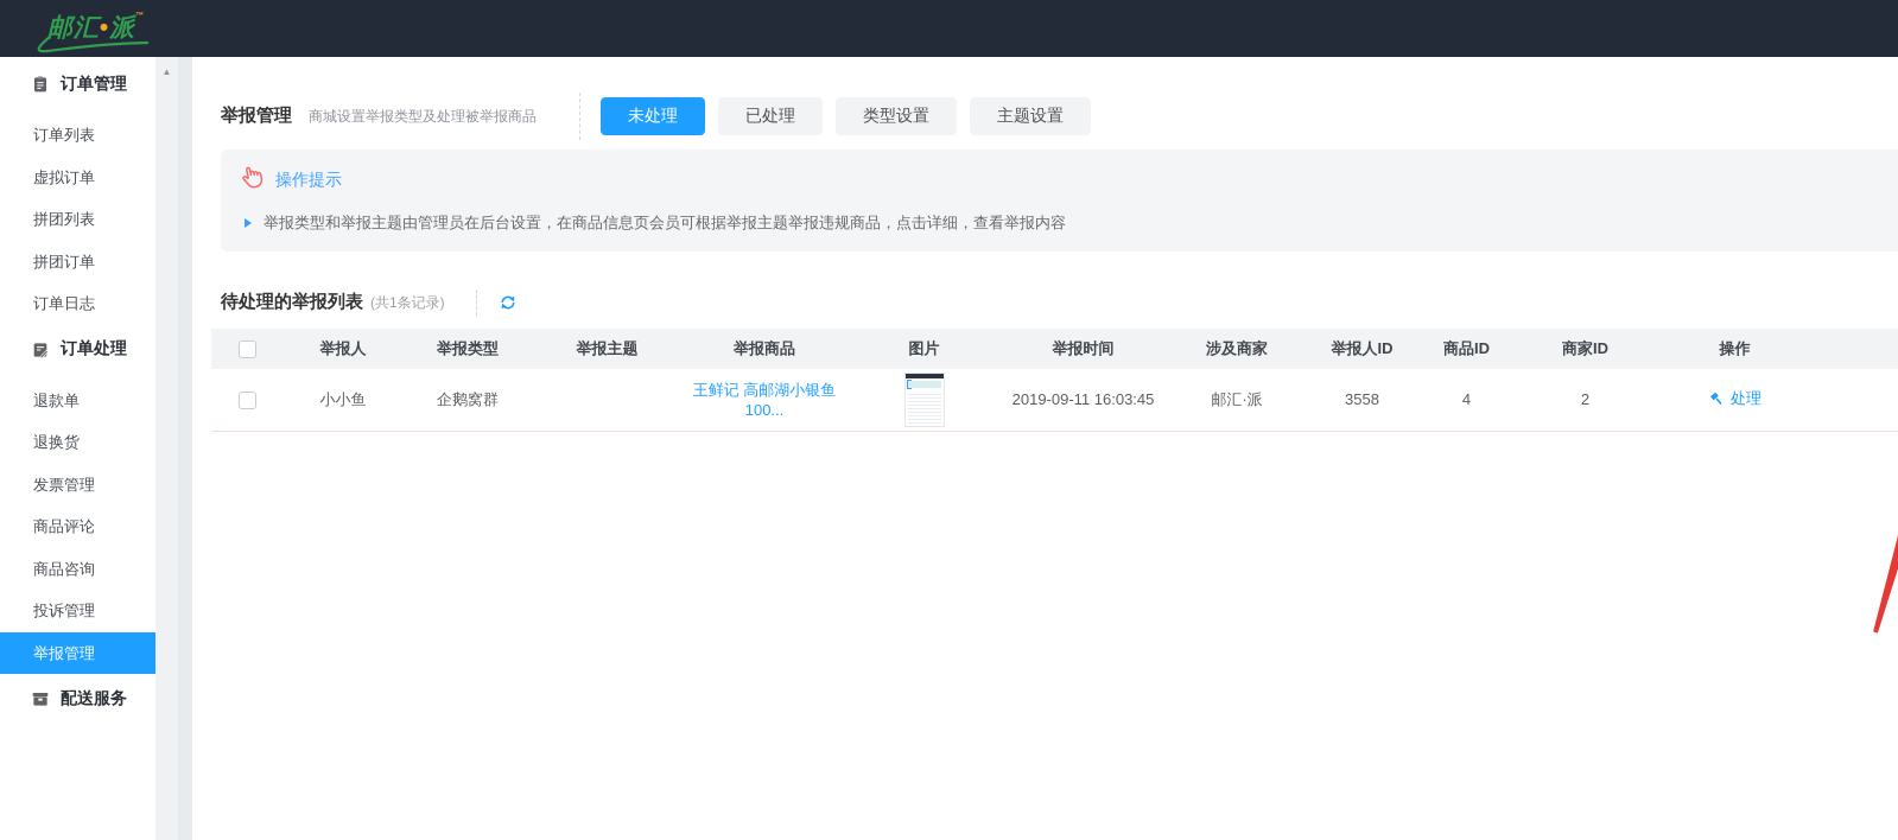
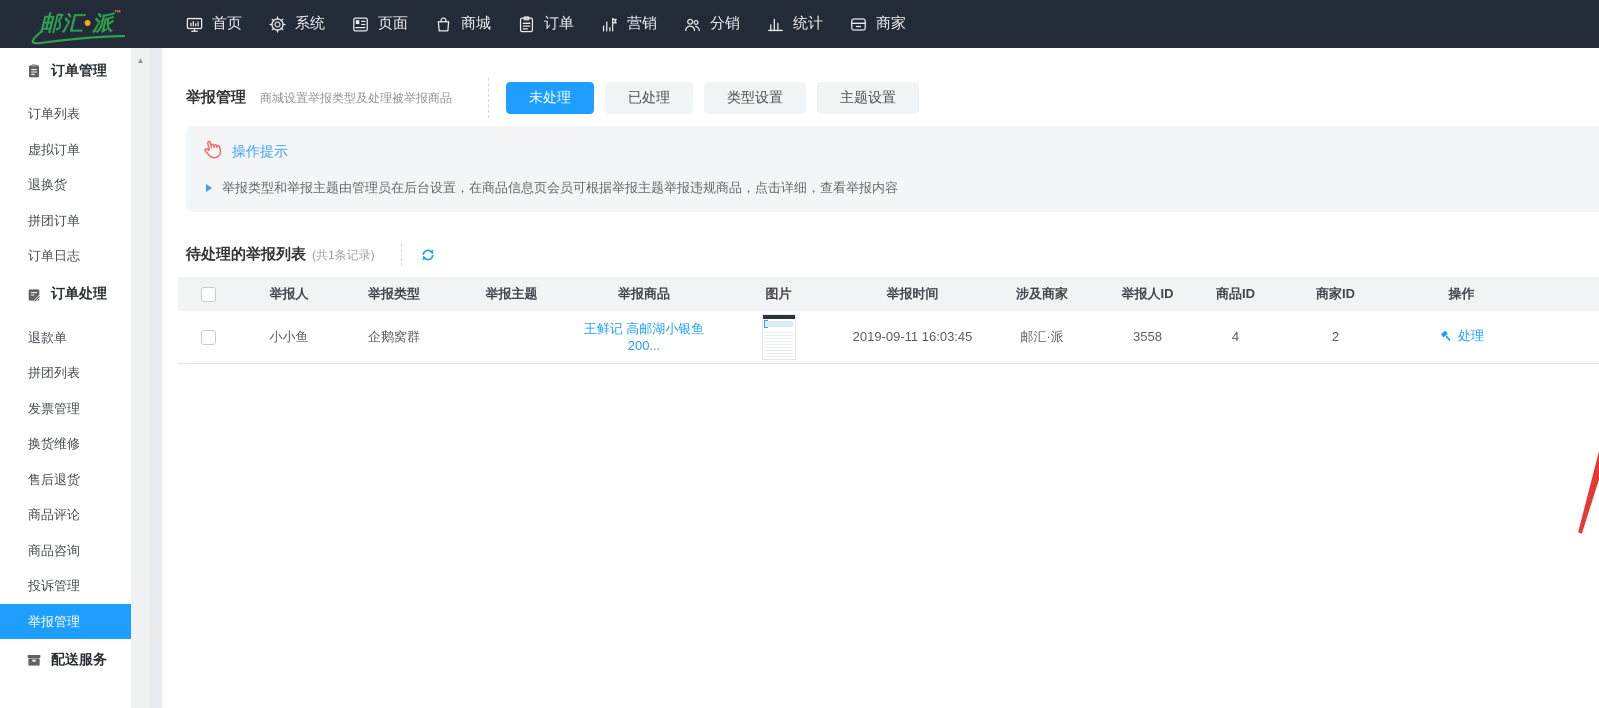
  邮汇•派
+ 首页
+ 系统
+ 页面
+ 商城
+ 订单
+ 营销
+ 分销
+ 统计
+ 商家
  订单管理
  订单列表
  虚拟订单
- 拼团列表
+ 退换货
  拼团订单
  订单日志
  订单处理
  退款单
- 退换货
+ 拼团列表
  发票管理
+ 换货维修
+ 售后退货
  商品评论
  商品咨询
  投诉管理
  举报管理
  配送服务
  ▲
  举报管理
  商城设置举报类型及处理被举报商品
  未处理
  已处理
  类型设置
  主题设置
  操作提示
  举报类型和举报主题由管理员在后台设置，在商品信息页会员可根据举报主题举报违规商品，点击详细，查看举报内容
  待处理的举报列表
  (共1条记录)
  	举报人	举报类型	举报主题	举报商品	图片	举报时间	涉及商家	举报人ID	商品ID	商家ID	操作
- 	小小鱼	企鹅窝群		王鲜记 高邮湖小银鱼 100...		2019-09-11 16:03:45	邮汇·派	3558	4	2	处理
+ 	小小鱼	企鹅窝群		王鲜记 高邮湖小银鱼 200...		2019-09-11 16:03:45	邮汇·派	3558	4	2	处理
